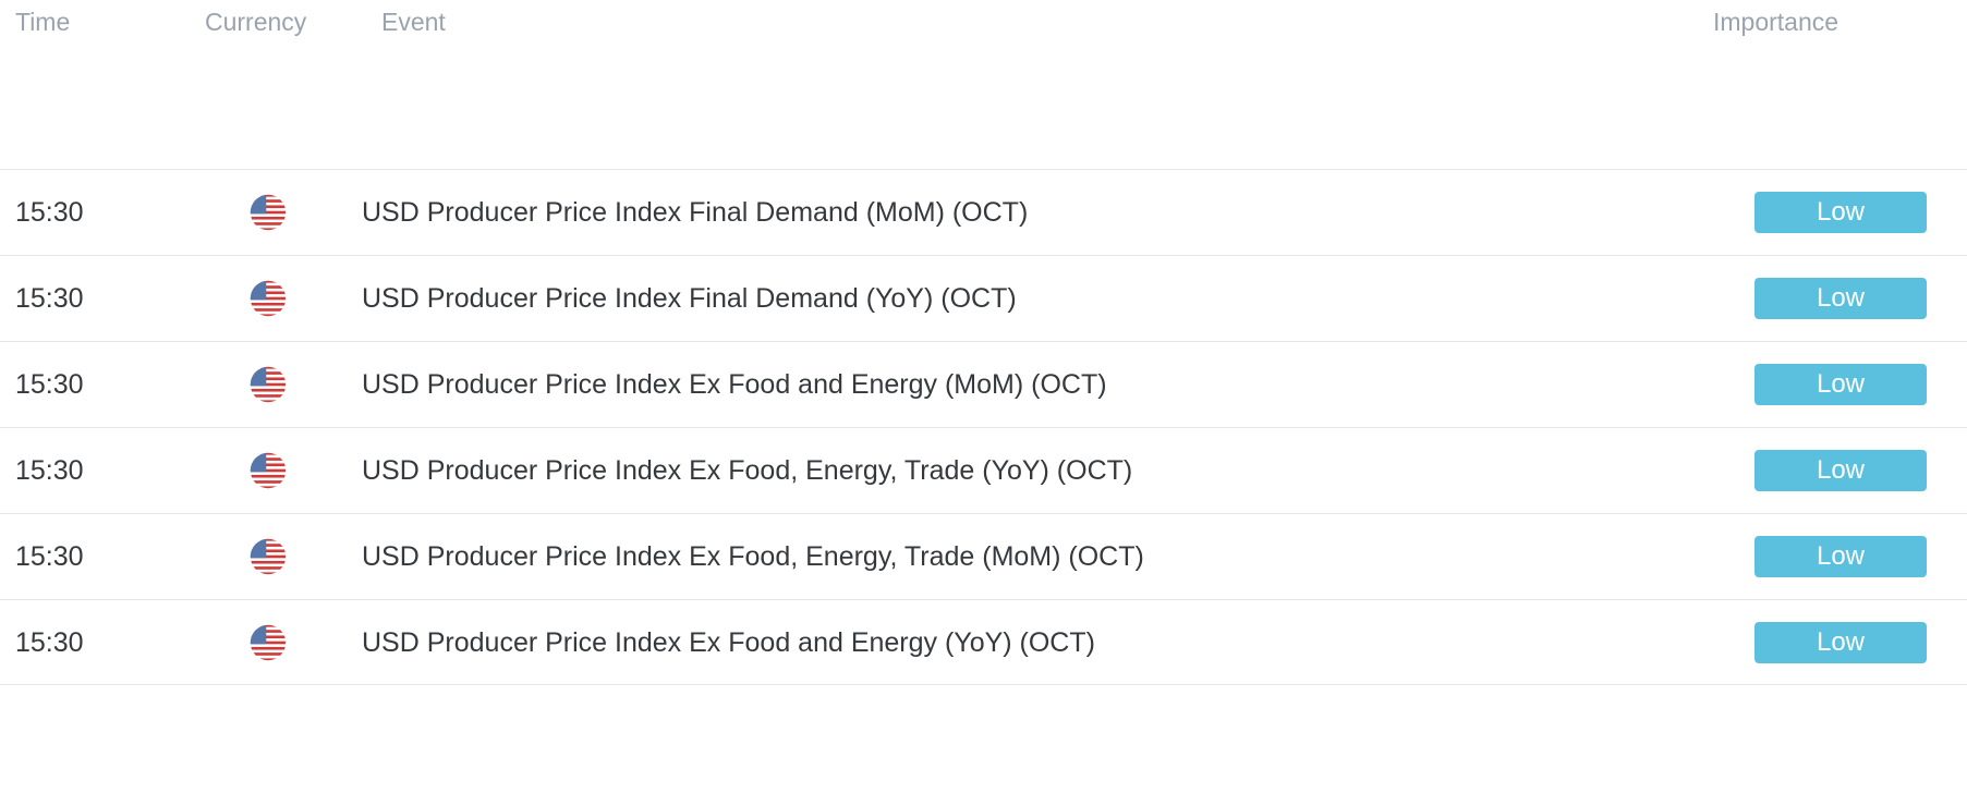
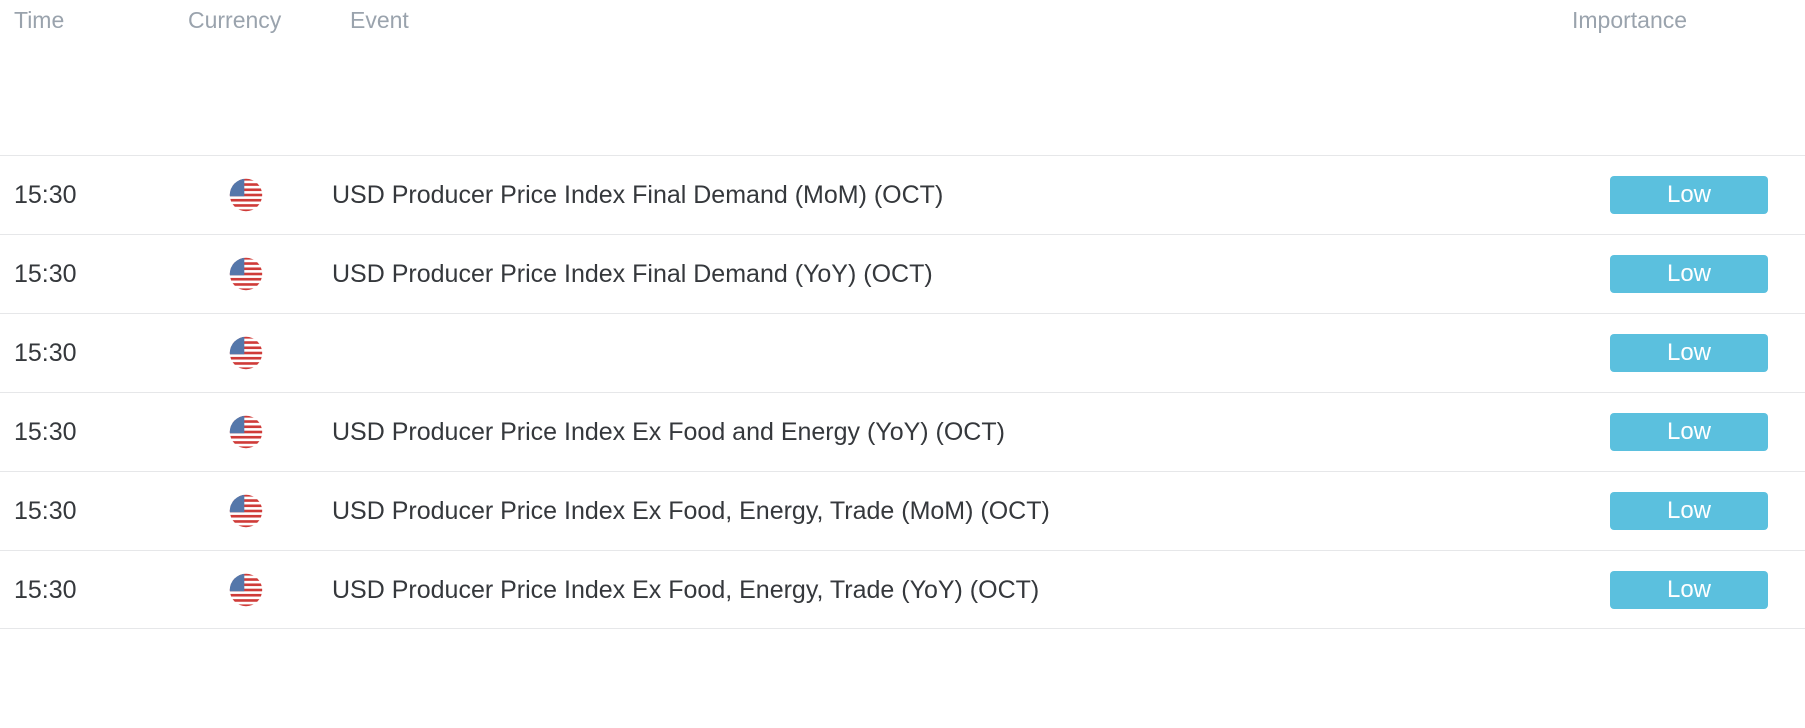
  Time
  Currency
  Event
  Importance
  15:30
  USD Producer Price Index Final Demand (MoM) (OCT)
  Low
  15:30
  USD Producer Price Index Final Demand (YoY) (OCT)
  Low
  15:30
- USD Producer Price Index Ex Food and Energy (MoM) (OCT)
  Low
  15:30
- USD Producer Price Index Ex Food, Energy, Trade (YoY) (OCT)
+ USD Producer Price Index Ex Food and Energy (YoY) (OCT)
  Low
  15:30
  USD Producer Price Index Ex Food, Energy, Trade (MoM) (OCT)
  Low
  15:30
- USD Producer Price Index Ex Food and Energy (YoY) (OCT)
+ USD Producer Price Index Ex Food, Energy, Trade (YoY) (OCT)
  Low
